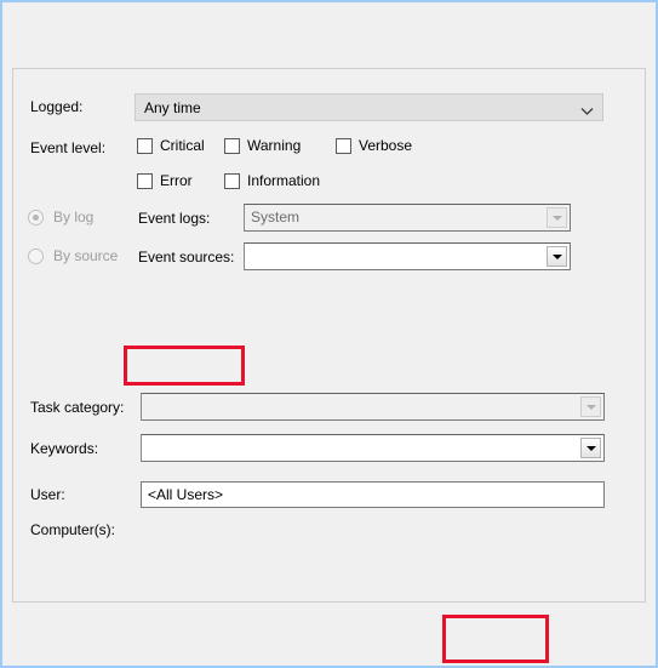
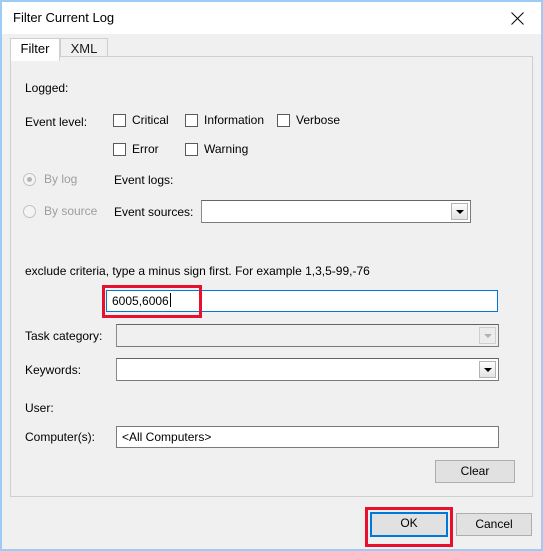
+ Filter Current Log
+ Filter
+ XML
  Logged:
- Any time
  Event level:
  Critical
- Warning
+ Information
  Verbose
  Error
- Information
+ Warning
  By log
  Event logs:
- System
  By source
  Event sources:
+ exclude criteria, type a minus sign first. For example 1,3,5-99,-76
+ 6005,6006
  Task category:
  Keywords:
  User:
- <All Users>
  Computer(s):
+ <All Computers>
+ Clear
+ OK
+ Cancel
